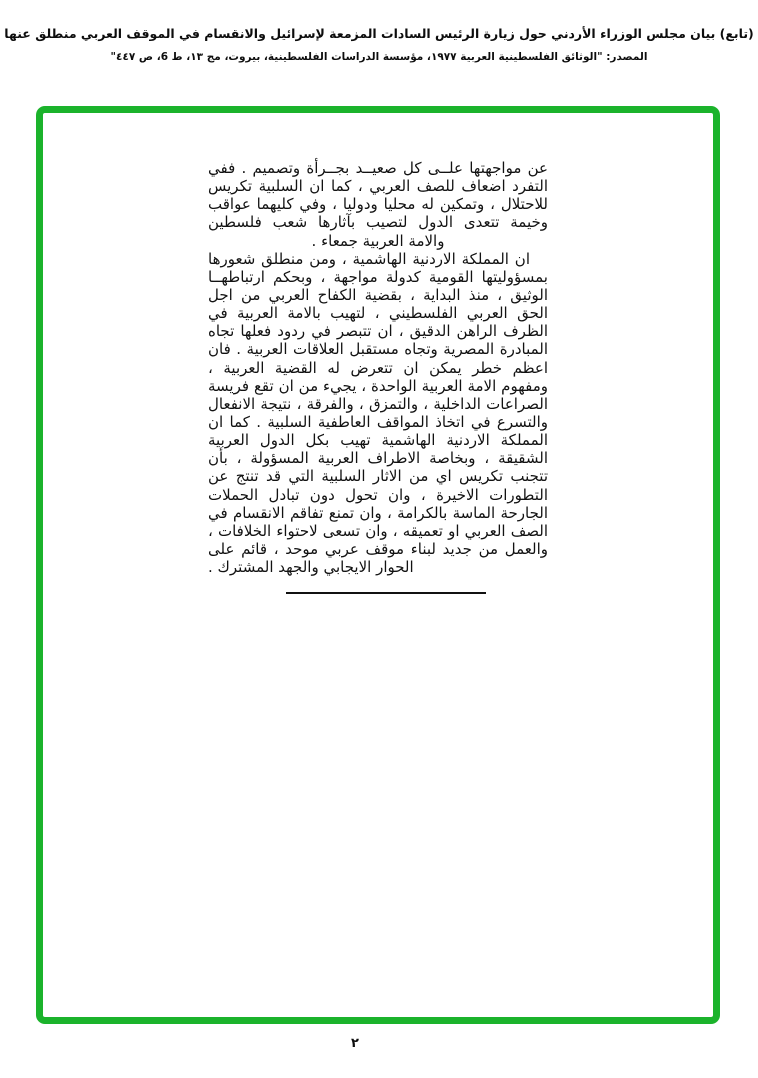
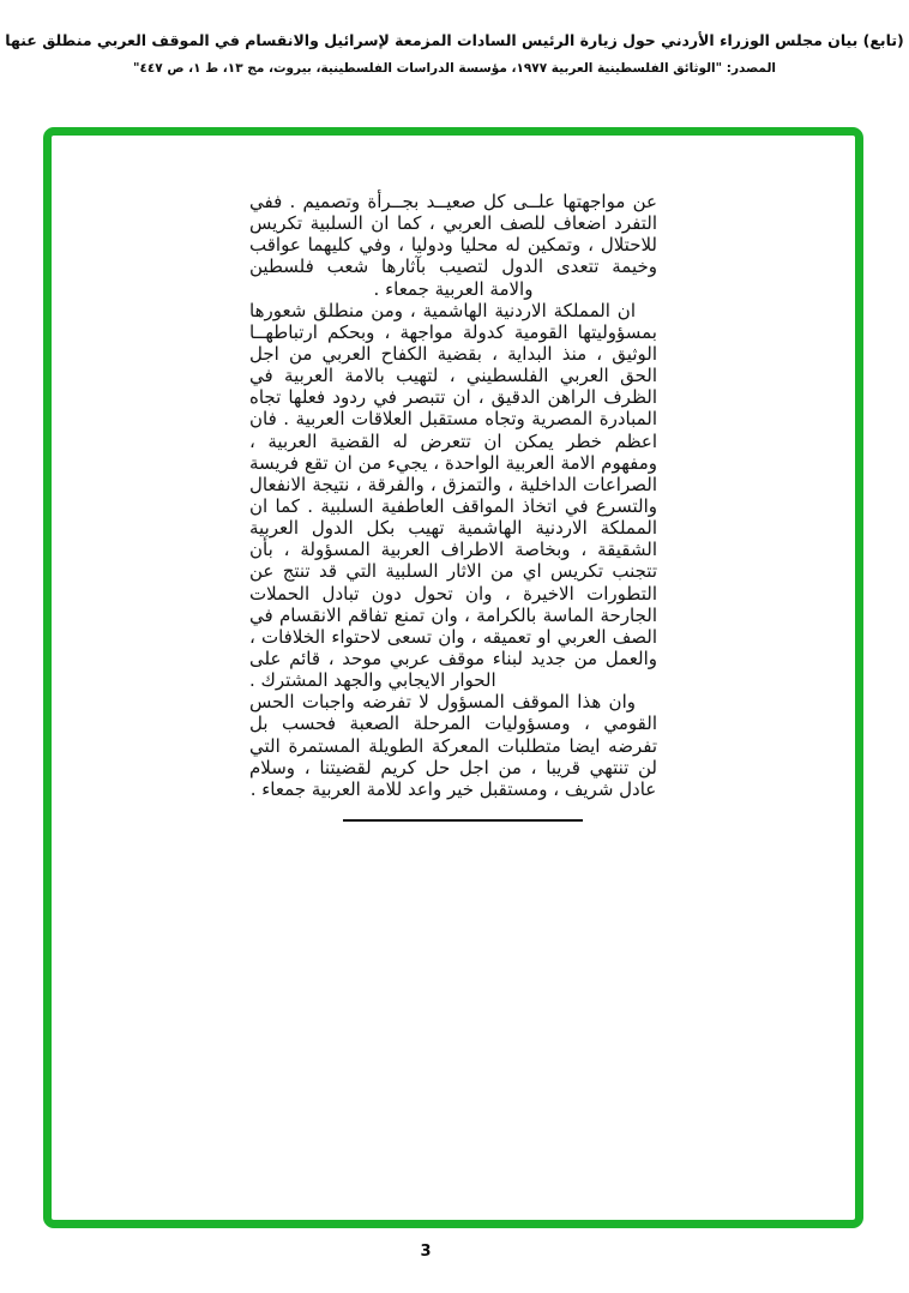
  (تابع) بيان مجلس الوزراء الأردني حول زيارة الرئيس السادات المزمعة لإسرائيل والانقسام في الموقف العربي منطلق عنها
- المصدر: "الوثائق الفلسطينية العربية ١٩٧٧، مؤسسة الدراسات الفلسطينية، بيروت، مج ١٣، ط 6، ص ٤٤٧"
+ المصدر: "الوثائق الفلسطينية العربية ١٩٧٧، مؤسسة الدراسات الفلسطينية، بيروت، مج ١٣، ط ١، ص ٤٤٧"
  عن مواجهتها علــى كل صعيــد بجــرأة وتصميم . ففي التفرد اضعاف للصف العربي ، كما ان السلبية تكريس للاحتلال ، وتمكين له محليا ودوليا ، وفي كليهما عواقب وخيمة تتعدى الدول لتصيب بآثارها شعب فلسطين والامة العربية جمعاء .
  ان المملكة الاردنية الهاشمية ، ومن منطلق شعورها بمسؤوليتها القومية كدولة مواجهة ، وبحكم ارتباطهــا الوثيق ، منذ البداية ، بقضية الكفاح العربي من اجل الحق العربي الفلسطيني ، لتهيب بالامة العربية في الظرف الراهن الدقيق ، ان تتبصر في ردود فعلها تجاه المبادرة المصرية وتجاه مستقبل العلاقات العربية . فان اعظم خطر يمكن ان تتعرض له القضية العربية ، ومفهوم الامة العربية الواحدة ، يجيء من ان تقع فريسة الصراعات الداخلية ، والتمزق ، والفرقة ، نتيجة الانفعال والتسرع في اتخاذ المواقف العاطفية السلبية . كما ان المملكة الاردنية الهاشمية تهيب بكل الدول العربية الشقيقة ، وبخاصة الاطراف العربية المسؤولة ، بأن تتجنب تكريس اي من الاثار السلبية التي قد تنتج عن التطورات الاخيرة ، وان تحول دون تبادل الحملات الجارحة الماسة بالكرامة ، وان تمنع تفاقم الانقسام في الصف العربي او تعميقه ، وان تسعى لاحتواء الخلافات ، والعمل من جديد لبناء موقف عربي موحد ، قائم على الحوار الايجابي والجهد المشترك .
+ وان هذا الموقف المسؤول لا تفرضه واجبات الحس القومي ، ومسؤوليات المرحلة الصعبة فحسب بل تفرضه ايضا متطلبات المعركة الطويلة المستمرة التي لن تنتهي قريبا ، من اجل حل كريم لقضيتنا ، وسلام عادل شريف ، ومستقبل خير واعد للامة العربية جمعاء .
- ٢
+ 3
